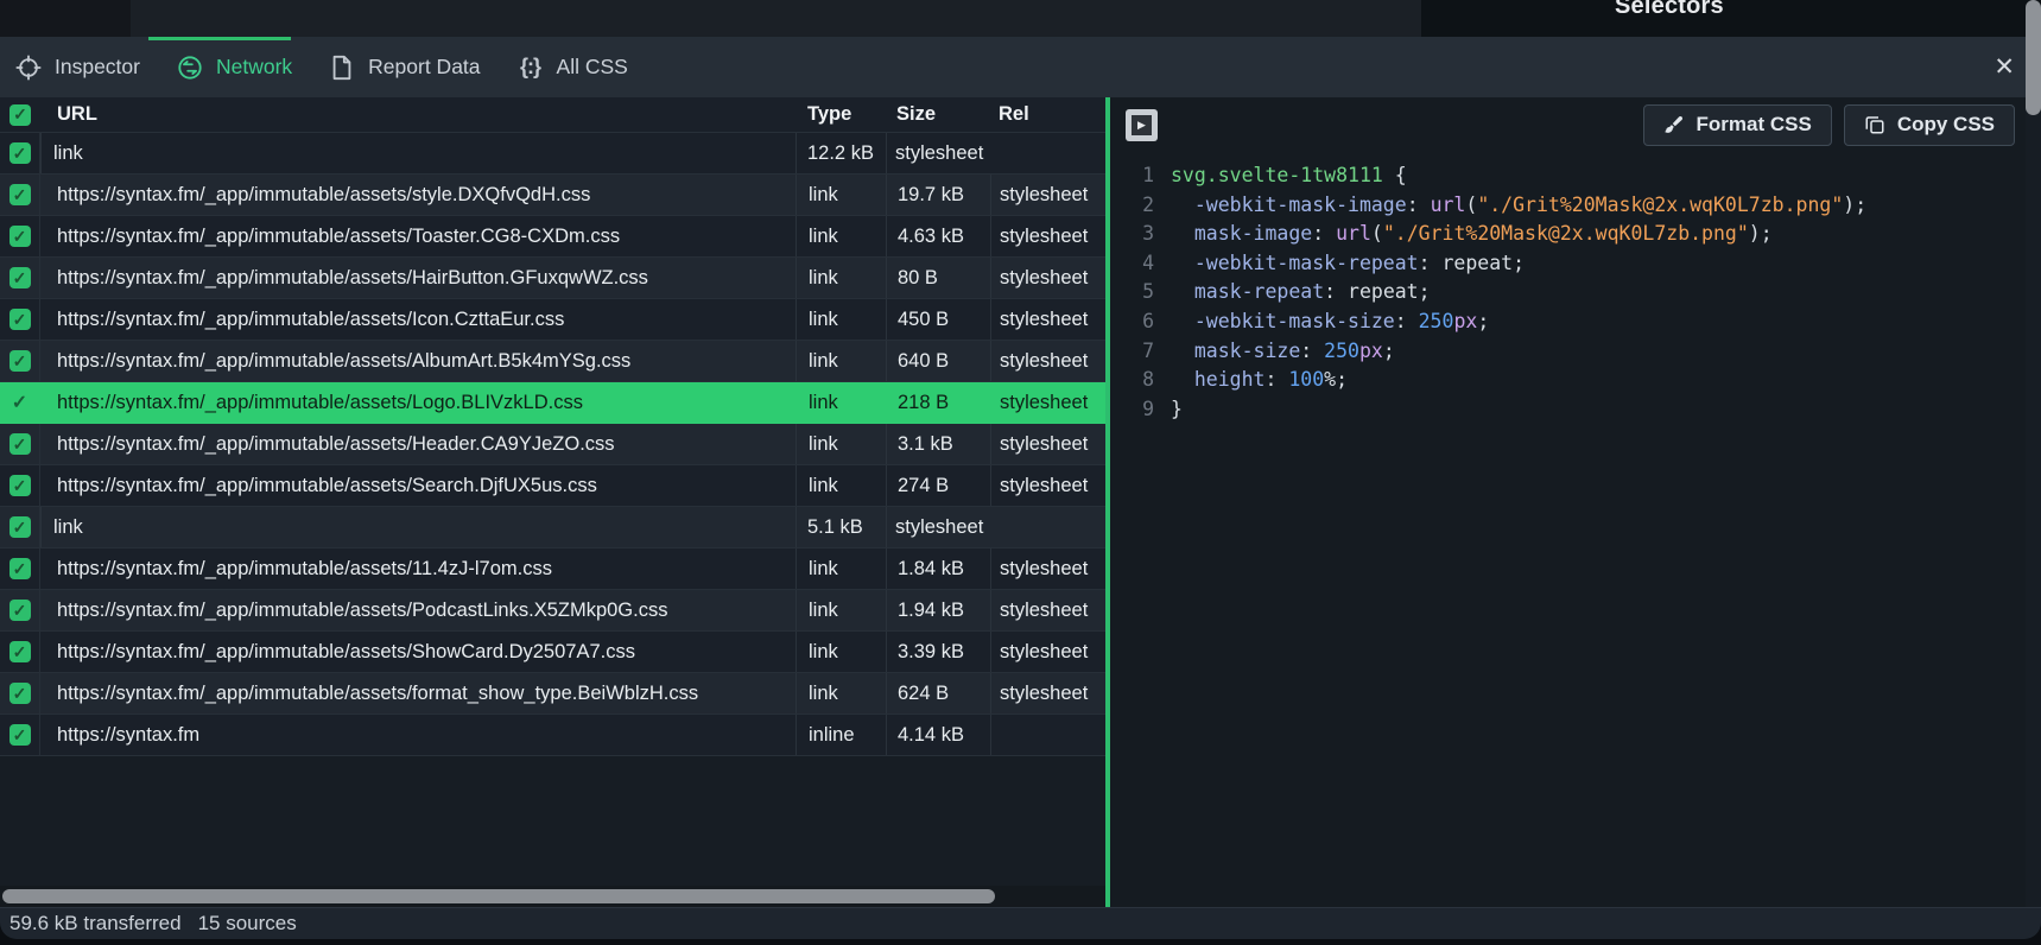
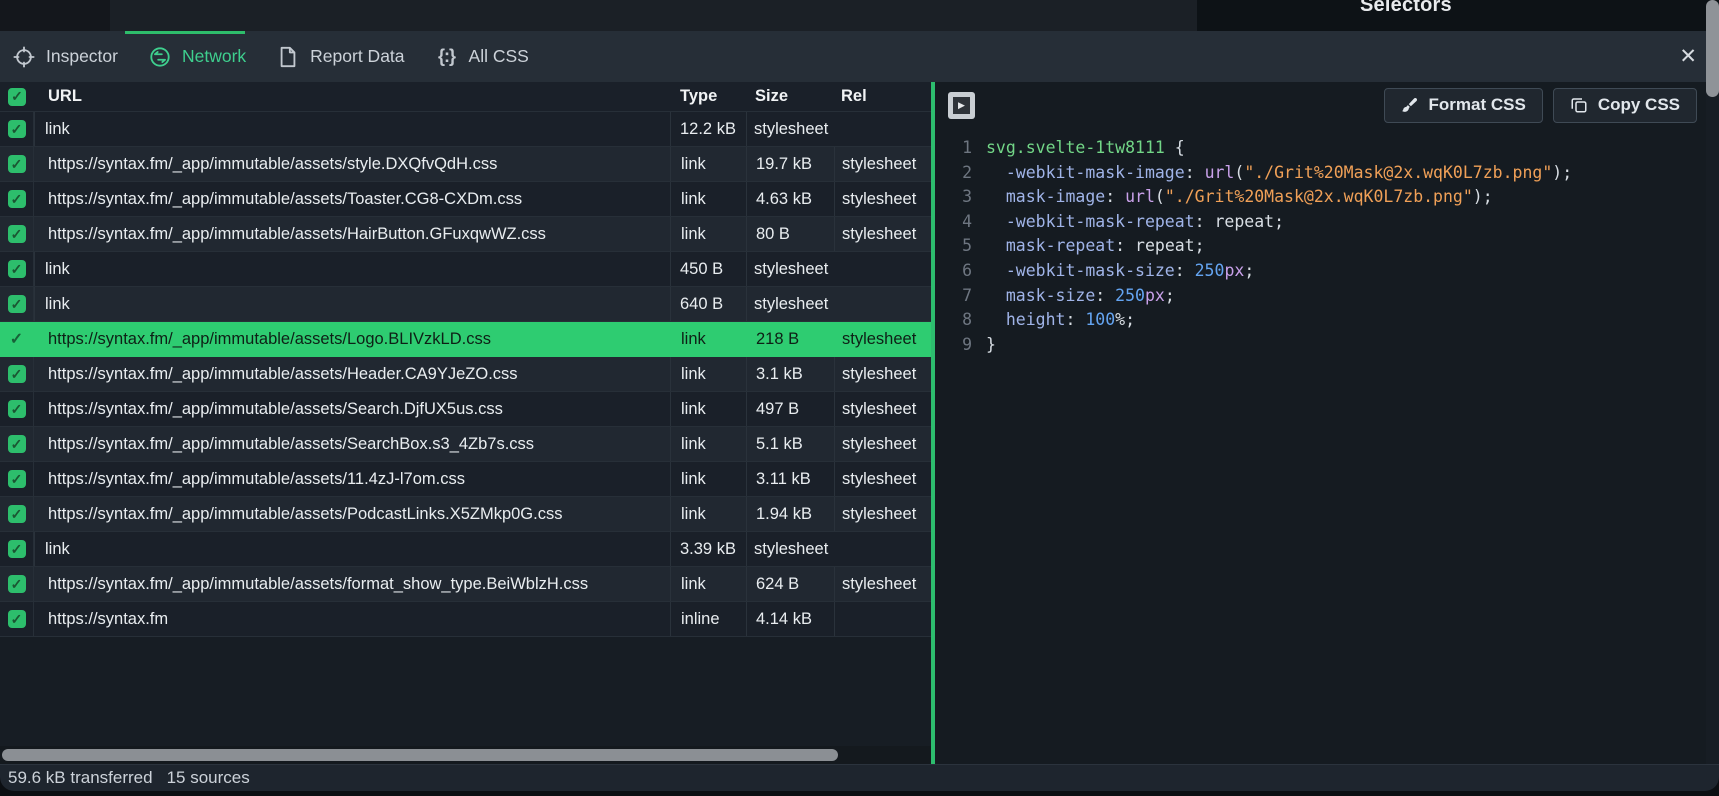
  Selectors
  Inspector
  Network
  Report Data
  {:}
  All CSS
  ✕
  ✓
  URL
  Type
  Size
  Rel
  ✓
  link
  12.2 kB
  stylesheet
  ✓
  https://syntax.fm/_app/immutable/assets/style.DXQfvQdH.css
  link
  19.7 kB
  stylesheet
  ✓
  https://syntax.fm/_app/immutable/assets/Toaster.CG8-CXDm.css
  link
  4.63 kB
  stylesheet
  ✓
  https://syntax.fm/_app/immutable/assets/HairButton.GFuxqwWZ.css
  link
  80 B
  stylesheet
  ✓
- https://syntax.fm/_app/immutable/assets/Icon.CzttaEur.css
  link
  450 B
  stylesheet
  ✓
- https://syntax.fm/_app/immutable/assets/AlbumArt.B5k4mYSg.css
  link
  640 B
  stylesheet
  ✓
  https://syntax.fm/_app/immutable/assets/Logo.BLIVzkLD.css
  link
  218 B
  stylesheet
  ✓
  https://syntax.fm/_app/immutable/assets/Header.CA9YJeZO.css
  link
  3.1 kB
  stylesheet
  ✓
  https://syntax.fm/_app/immutable/assets/Search.DjfUX5us.css
  link
- 274 B
+ 497 B
  stylesheet
  ✓
+ https://syntax.fm/_app/immutable/assets/SearchBox.s3_4Zb7s.css
  link
  5.1 kB
  stylesheet
  ✓
  https://syntax.fm/_app/immutable/assets/11.4zJ-l7om.css
  link
- 1.84 kB
+ 3.11 kB
  stylesheet
  ✓
  https://syntax.fm/_app/immutable/assets/PodcastLinks.X5ZMkp0G.css
  link
  1.94 kB
  stylesheet
  ✓
- https://syntax.fm/_app/immutable/assets/ShowCard.Dy2507A7.css
  link
  3.39 kB
  stylesheet
  ✓
  https://syntax.fm/_app/immutable/assets/format_show_type.BeiWblzH.css
  link
  624 B
  stylesheet
  ✓
  https://syntax.fm
  inline
  4.14 kB
  ▶
  Format CSS
  Copy CSS
  1
  svg.svelte-1tw8111
  {
  2
  -webkit-mask-image
  :
  url
  (
  "./Grit%20Mask@2x.wqK0L7zb.png"
  );
  3
  mask-image
  :
  url
  (
  "./Grit%20Mask@2x.wqK0L7zb.png"
  );
  4
  -webkit-mask-repeat
  :
  repeat
  ;
  5
  mask-repeat
  :
  repeat
  ;
  6
  -webkit-mask-size
  :
  250
  px
  ;
  7
  mask-size
  :
  250
  px
  ;
  8
  height
  :
  100
  %;
  9
  }
  59.6 kB transferred
  15 sources
